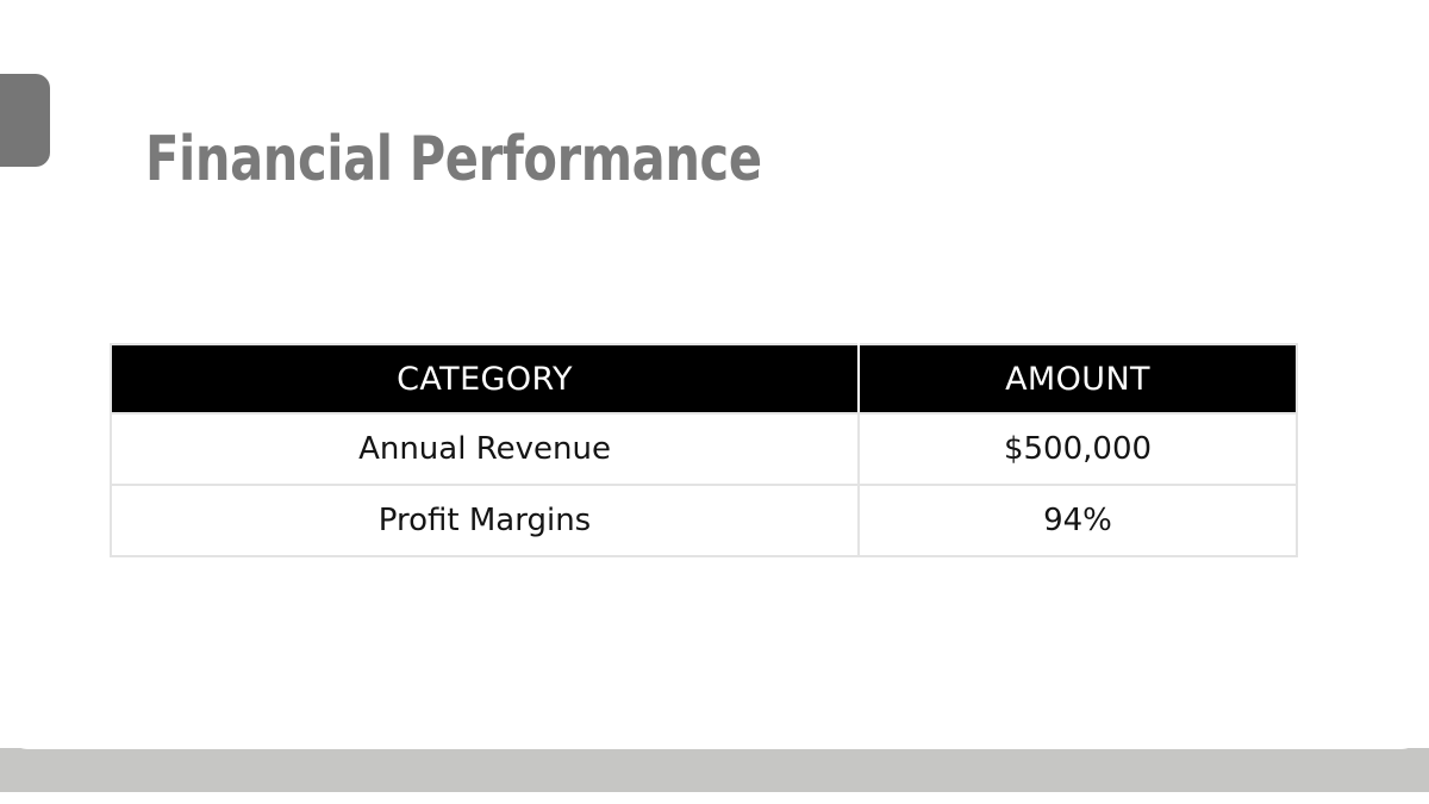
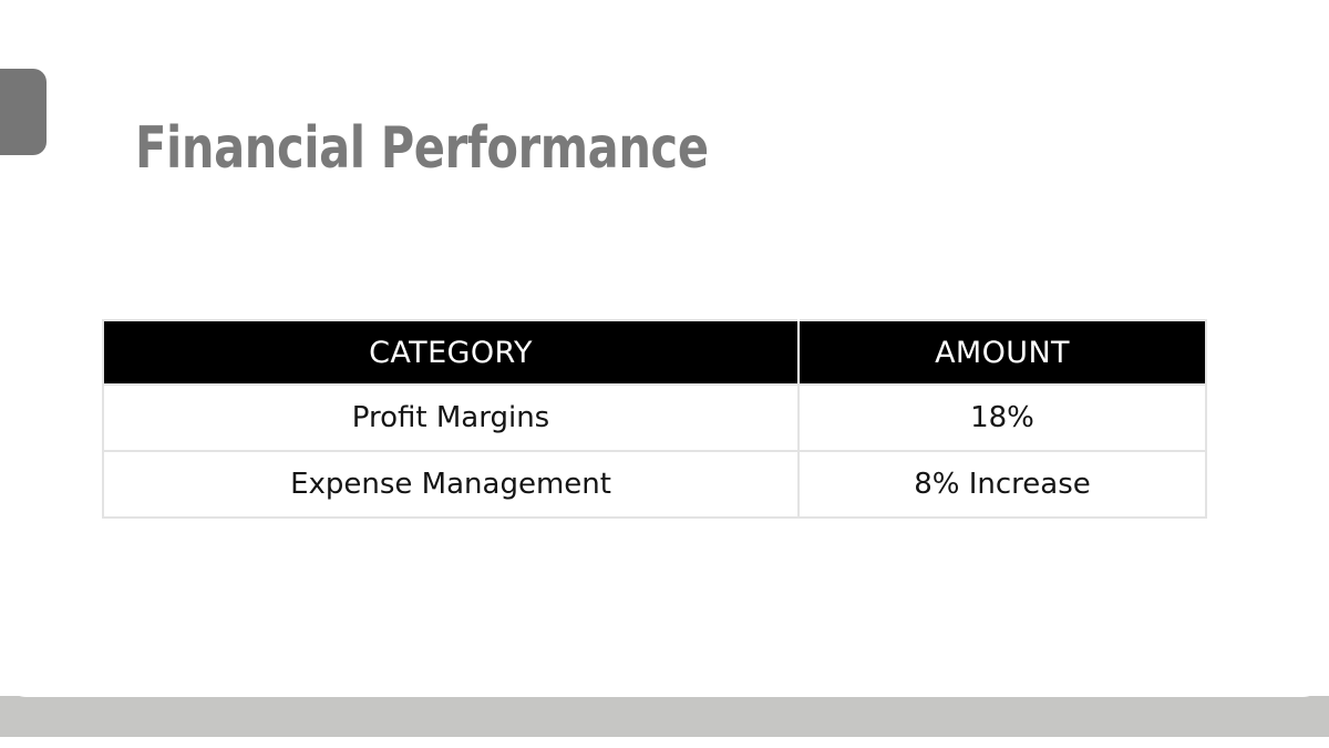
  Financial Performance
  CATEGORY	AMOUNT
- Annual Revenue	$500,000
- Profit Margins	94%
+ Profit Margins	18%
+ Expense Management	8% Increase
